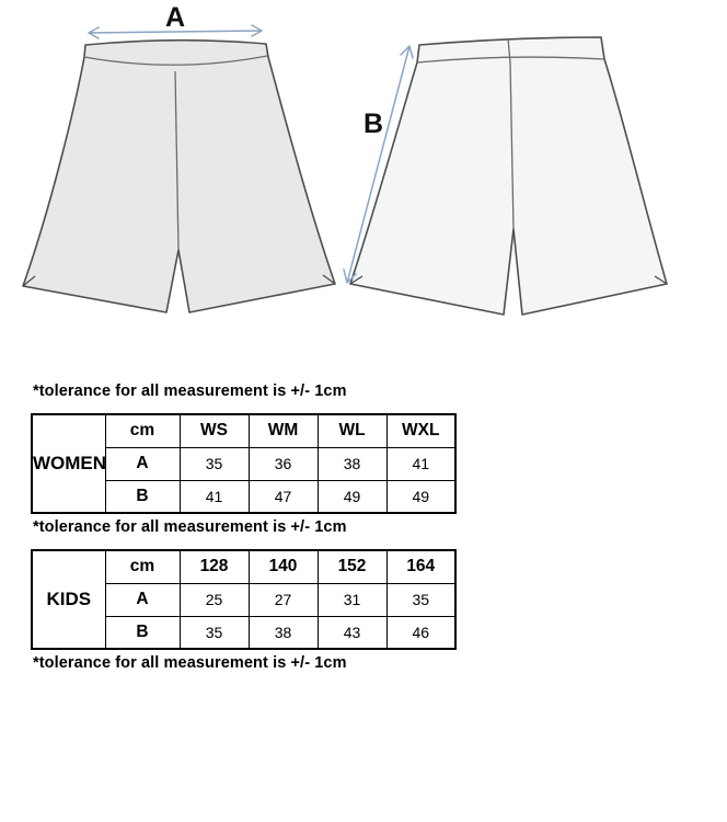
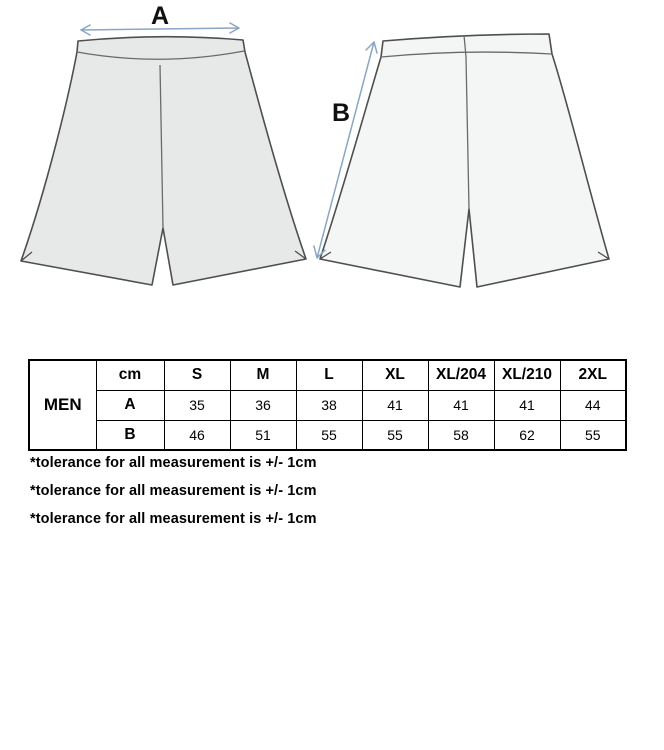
  A
  B
+ MEN	cm	S	M	L	XL	XL/204	XL/210	2XL
+ A	35	36	38	41	41	41	44
+ B	46	51	55	55	58	62	55
  *tolerance for all measurement is +/- 1cm
- WOMEN	cm	WS	WM	WL	WXL
- A	35	36	38	41
- B	41	47	49	49
  *tolerance for all measurement is +/- 1cm
- KIDS	cm	128	140	152	164
- A	25	27	31	35
- B	35	38	43	46
  *tolerance for all measurement is +/- 1cm
